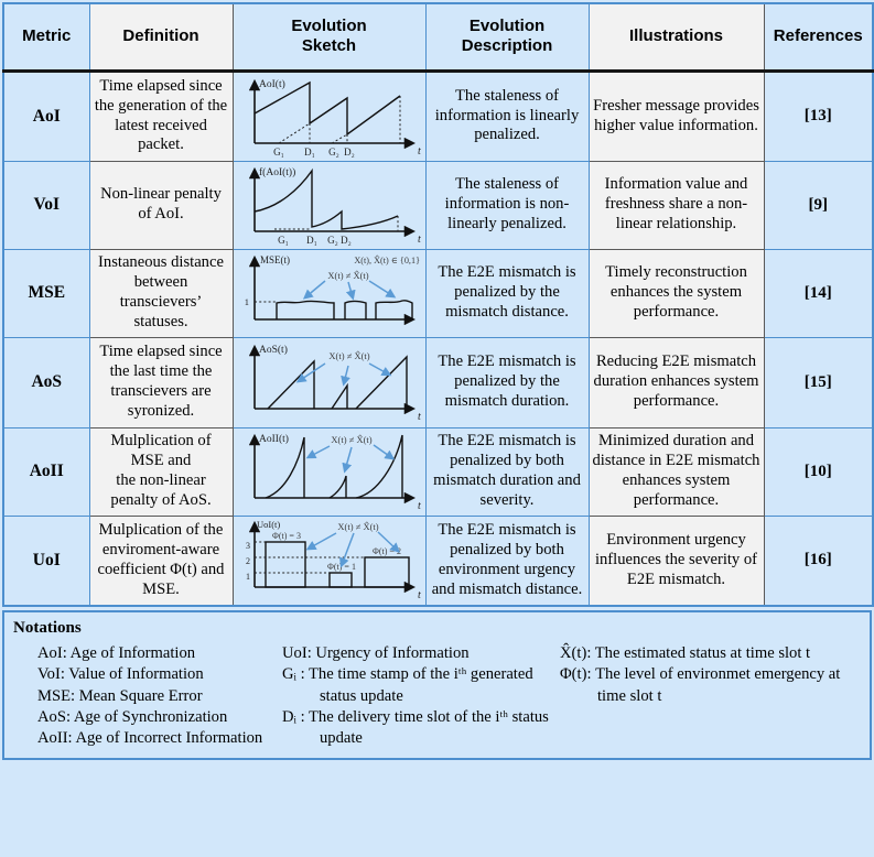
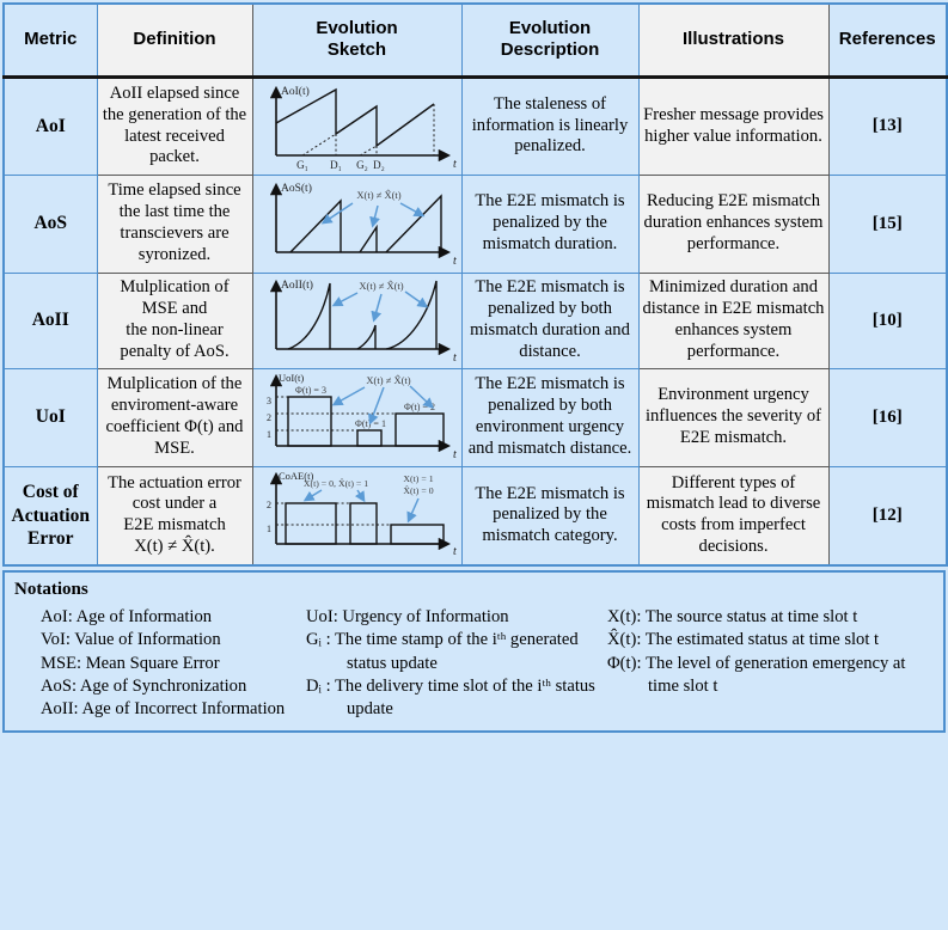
  Metric	Definition	Evolution Sketch	Evolution Description	Illustrations	References
- AoI	Time elapsed since the generation of the latest received packet.	AoI(t) t G₁ D₁ G₂ D₂	The staleness of information is linearly penalized.	Fresher message provides higher value information.	[13]
+ AoI	AoII elapsed since the generation of the latest received packet.	AoI(t) t G₁ D₁ G₂ D₂	The staleness of information is linearly penalized.	Fresher message provides higher value information.	[13]
- VoI	Non-linear penalty of AoI.	f(AoI(t)) t G₁ D₁ G₂ D₂	The staleness of information is non-linearly penalized.	Information value and freshness share a non-linear relationship.	[9]
- MSE	Instaneous distance between transcievers’ statuses.	MSE(t) X(t), X̂(t) ∈ {0,1} X(t) ≠ X̂(t) 1	The E2E mismatch is penalized by the mismatch distance.	Timely reconstruction enhances the system performance.	[14]
  AoS	Time elapsed since the last time the transcievers are syronized.	AoS(t) t X(t) ≠ X̂(t)	The E2E mismatch is penalized by the mismatch duration.	Reducing E2E mismatch duration enhances system performance.	[15]
- AoII	Mulplication of MSE and the non-linear penalty of AoS.	AoII(t) t X(t) ≠ X̂(t)	The E2E mismatch is penalized by both mismatch duration and severity.	Minimized duration and distance in E2E mismatch enhances system performance.	[10]
+ AoII	Mulplication of MSE and the non-linear penalty of AoS.	AoII(t) t X(t) ≠ X̂(t)	The E2E mismatch is penalized by both mismatch duration and distance.	Minimized duration and distance in E2E mismatch enhances system performance.	[10]
  UoI	Mulplication of the enviroment-aware coefficient Φ(t) and MSE.	UoI(t) t 1 2 3 Φ(t) = 3 Φ(t) = 1 Φ(t) = 2 X(t) ≠ X̂(t)	The E2E mismatch is penalized by both environment urgency and mismatch distance.	Environment urgency influences the severity of E2E mismatch.	[16]
+ Cost of Actuation Error	The actuation error cost under a E2E mismatch X(t) ≠ X̂(t).	CoAE(t) t 1 2 X(t) = 0, X̂(t) = 1 X(t) = 1 X̂(t) = 0	The E2E mismatch is penalized by the mismatch category.	Different types of mismatch lead to diverse costs from imperfect decisions.	[12]
  Notations
  AoI: Age of Information
  VoI: Value of Information
  MSE: Mean Square Error
  AoS: Age of Synchronization
  AoII: Age of Incorrect Information
  UoI: Urgency of Information
  Gᵢ : The time stamp of the iᵗʰ generated status update
  Dᵢ : The delivery time slot of the iᵗʰ status update
+ X(t): The source status at time slot t
  X̂(t): The estimated status at time slot t
- Φ(t): The level of environmet emergency at time slot t
+ Φ(t): The level of generation emergency at time slot t
